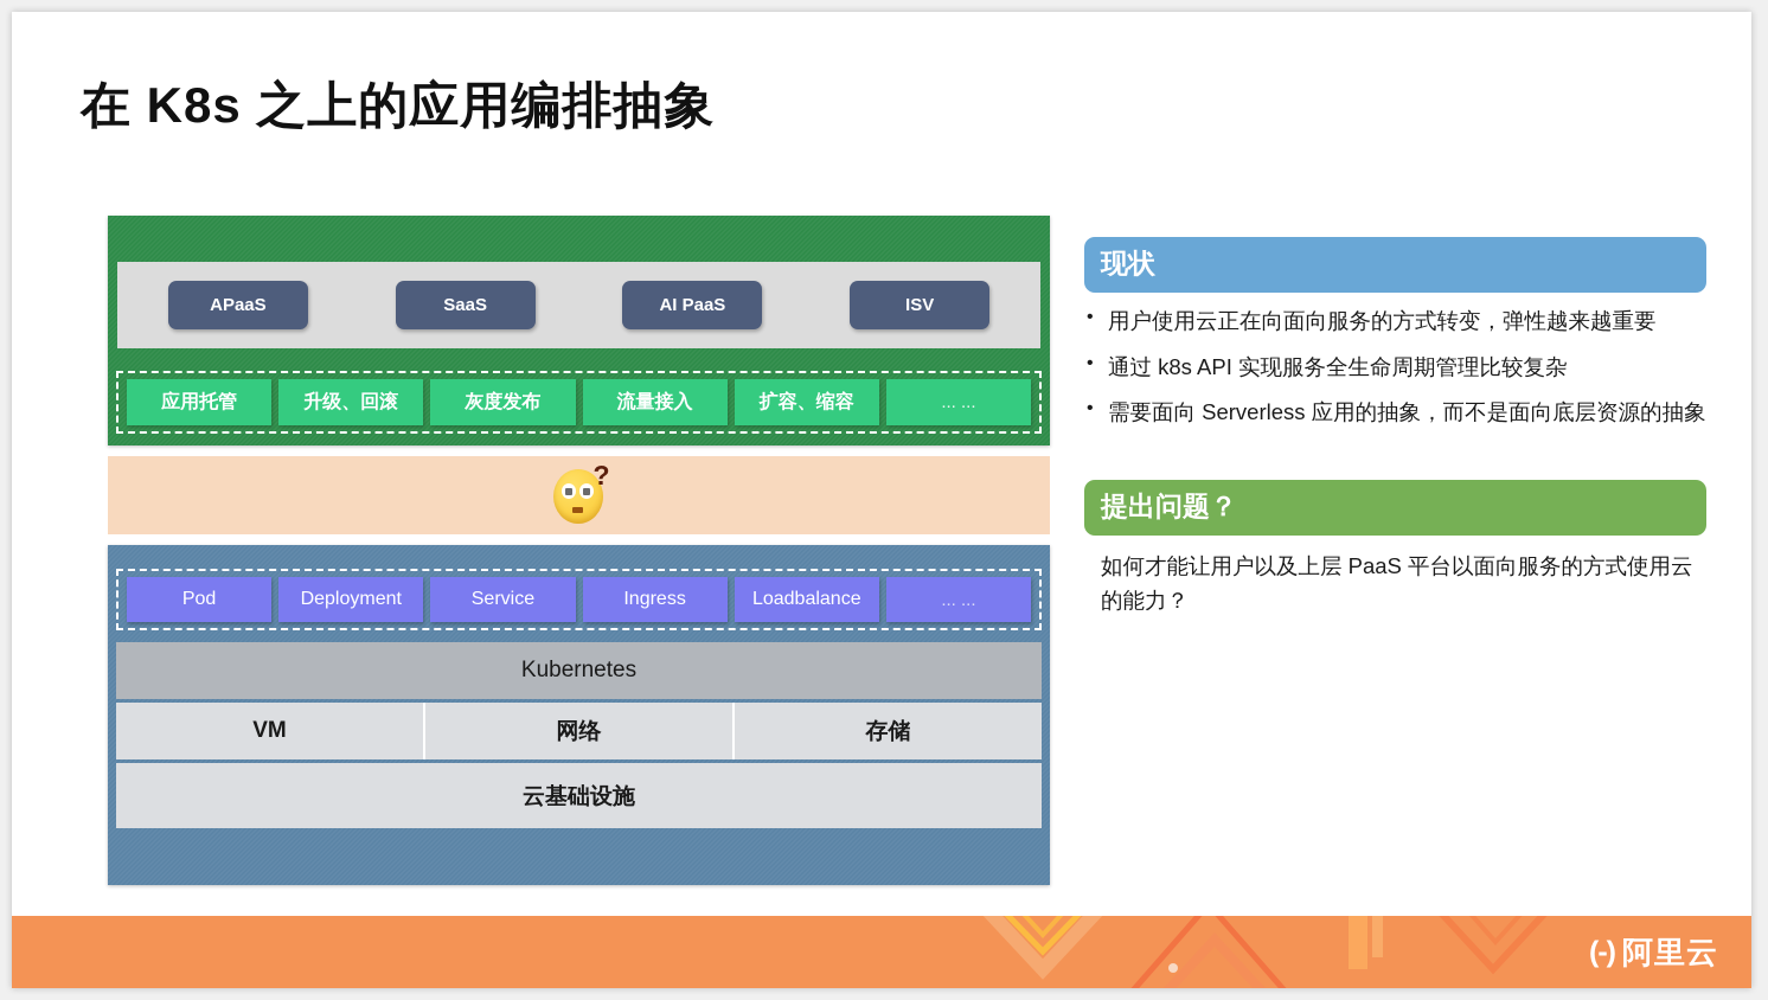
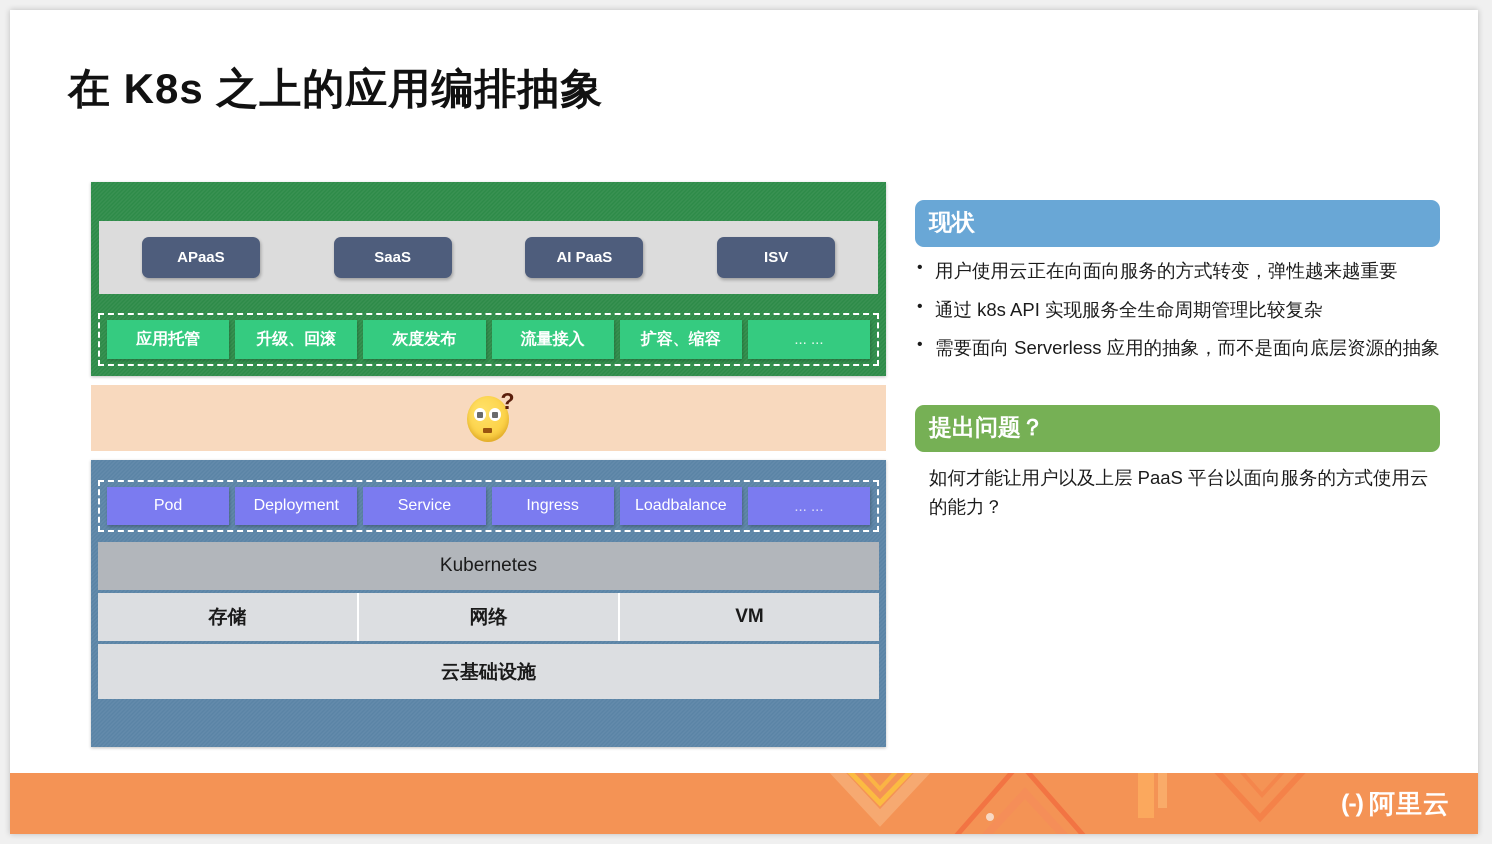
  在 K8s 之上的应用编排抽象
  APaaS
  SaaS
  AI PaaS
  ISV
  应用托管
  升级、回滚
  灰度发布
  流量接入
  扩容、缩容
  ... ...
  ?
  Pod
  Deployment
  Service
  Ingress
  Loadbalance
  ... ...
  Kubernetes
- VM
+ 存储
  网络
- 存储
+ VM
  云基础设施
  现状
  用户使用云正在向面向服务的方式转变，弹性越来越重要
  通过 k8s API 实现服务全生命周期管理比较复杂
  需要面向 Serverless 应用的抽象，而不是面向底层资源的抽象
  提出问题？
  如何才能让用户以及上层 PaaS 平台以面向服务的方式使用云的能力？
  (-)
  阿里云
